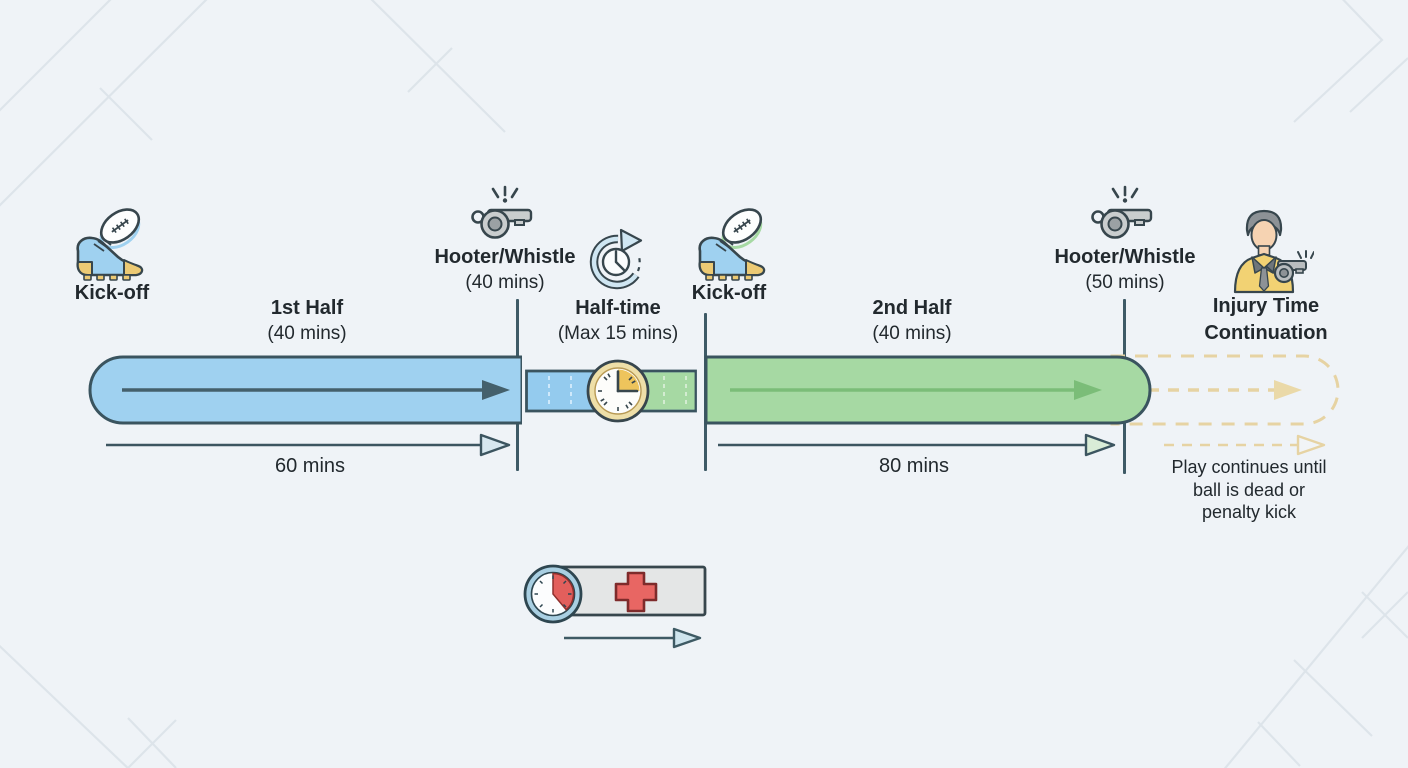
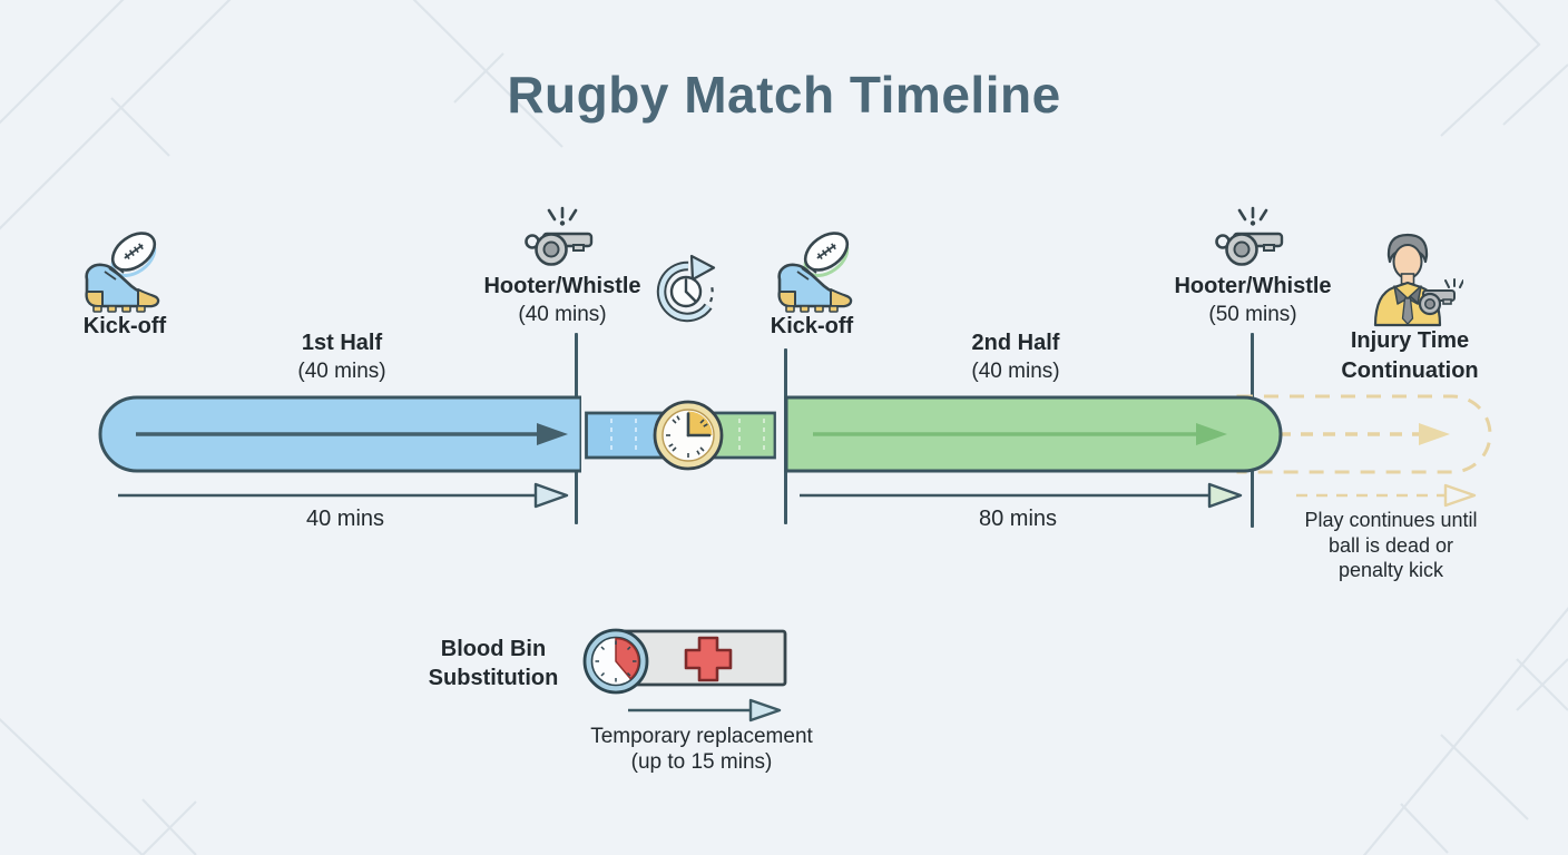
+ Rugby Match Timeline
  Kick-off
  1st Half
  (40 mins)
  Hooter/Whistle
  (40 mins)
- Half-time
- (Max 15 mins)
  Kick-off
  2nd Half
  (40 mins)
  Hooter/Whistle
  (50 mins)
  Injury Time
  Continuation
- 60 mins
+ 40 mins
  80 mins
  Play continues until
  ball is dead or
  penalty kick
+ Blood Bin
+ Substitution
+ Temporary replacement
+ (up to 15 mins)
